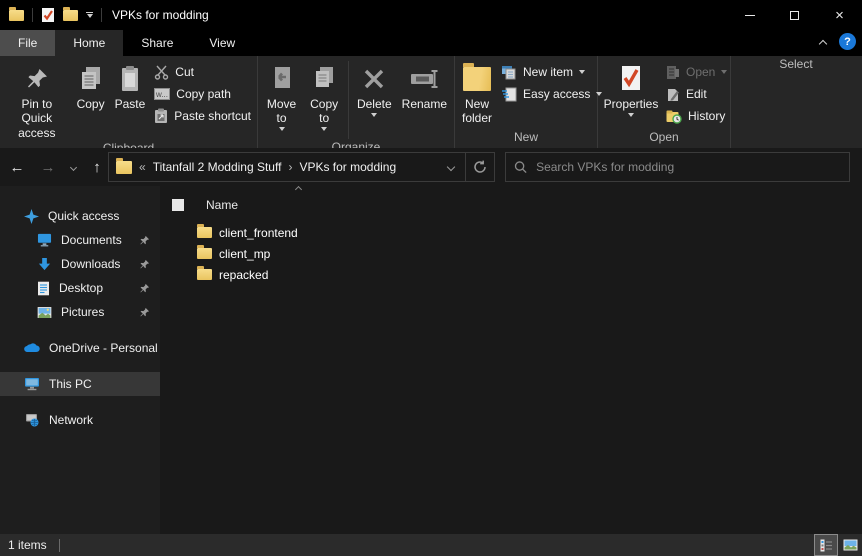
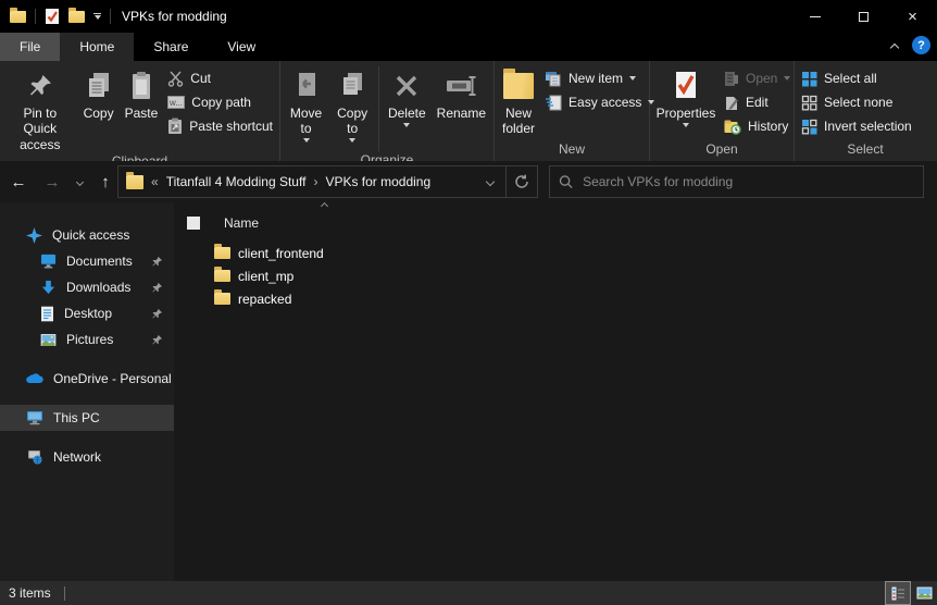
  VPKs for modding
  ×
  File
  Home
  Share
  View
  ?
  Pin to Quick access
  Copy
  Paste
  Cut
  w...
  Copy path
  Paste shortcut
  Move to
  Copy to
  Delete
  Rename
  Organize
  New folder
  New item
  Easy access
  New
  Properties
  Open
  Edit
  History
  Open
+ Select all
+ Select none
+ Invert selection
  Select
  ←
  →
  ↑
  «
- Titanfall 2 Modding Stuff
+ Titanfall 4 Modding Stuff
  ›
  VPKs for modding
  Search VPKs for modding
  Quick access
  Documents
  Downloads
  Desktop
  Pictures
  OneDrive - Personal
  This PC
  Network
  Name
  client_frontend
  client_mp
  repacked
- 1 items
+ 3 items
